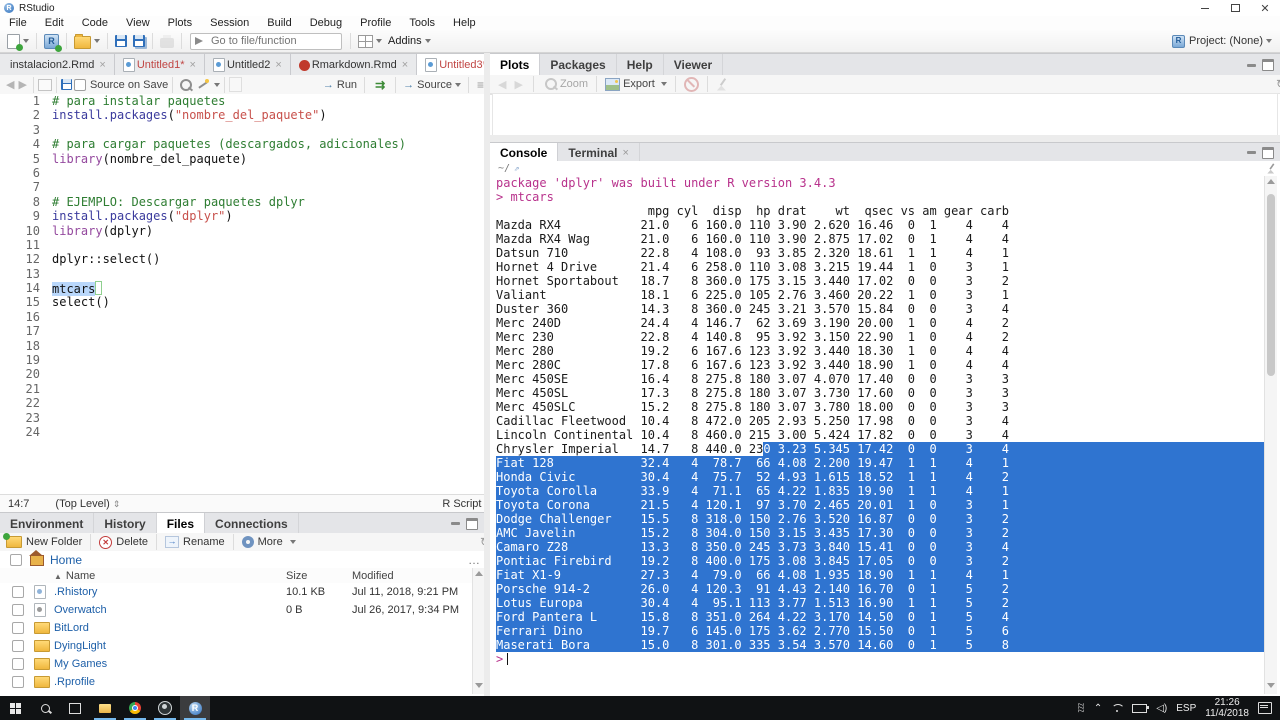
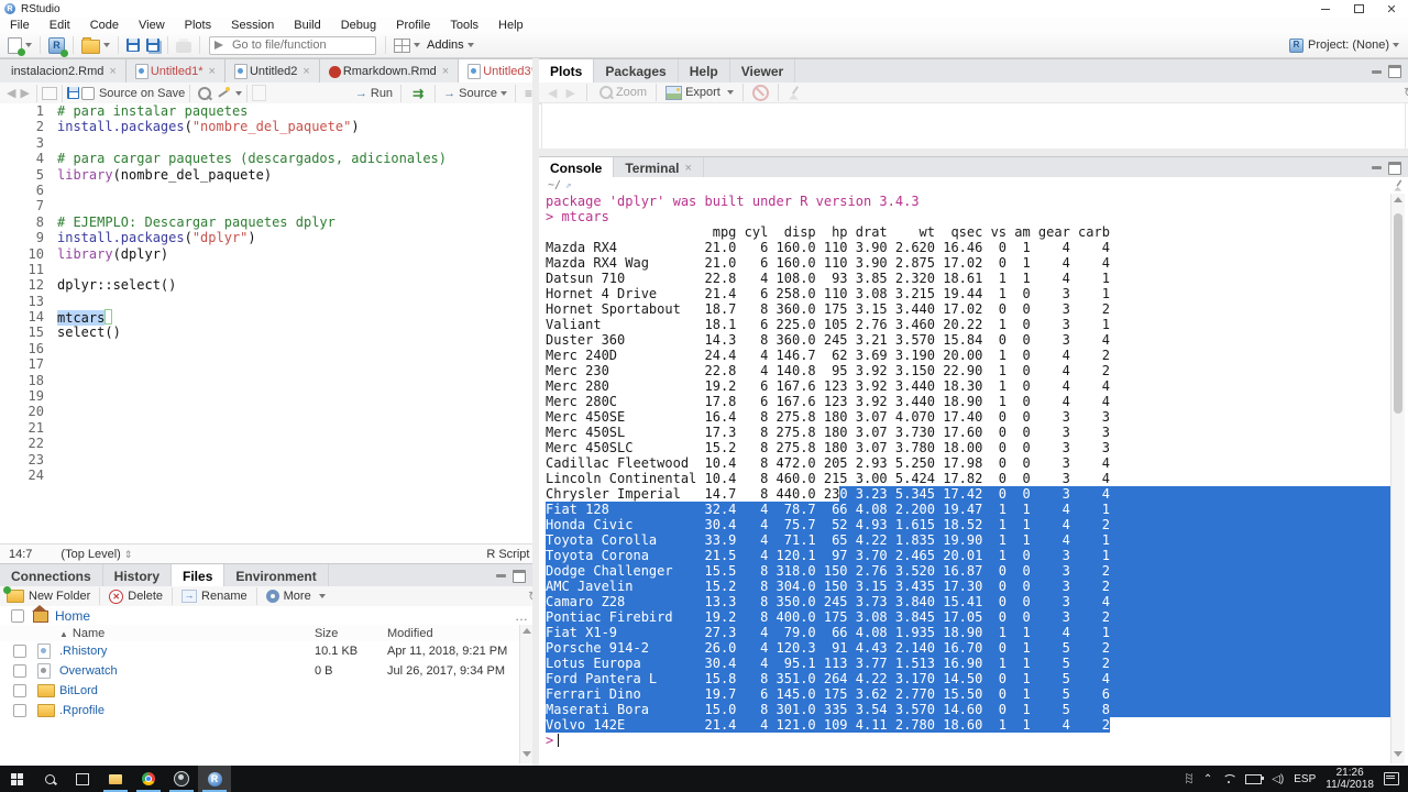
  RStudio
  ✕
  File
  Edit
  Code
  View
  Plots
  Session
  Build
  Debug
  Profile
  Tools
  Help
  R
  Go to file/function
  Addins
  R
  Project: (None)
  instalacion2.Rmd
  ×
  Untitled1*
  ×
  Untitled2
  ×
  Rmarkdown.Rmd
  ×
  Untitled3
  ◀
  ▶
  Source on Save
  →
  Run
  ⇉
  →
  Source
  ≡
  1
  # para instalar paquetes
  2
  install.packages("nombre_del_paquete")
  3
  4
  # para cargar paquetes (descargados, adicionales)
  5
  library(nombre_del_paquete)
  6
  7
  8
  # EJEMPLO: Descargar paquetes dplyr
  9
  install.packages("dplyr")
  10
  library(dplyr)
  11
  12
  dplyr::select()
  13
  14
  mtcars
  15
  select()
  16
  17
  18
  19
  20
  21
  22
  23
  24
  14:7
  (Top Level) ⇕
  R Script
- Environment
+ Connections
  History
  Files
- Connections
+ Environment
  New Folder
  ✕
  Delete
  →
  Rename
  More
  Home
  …
  ▲ Name
  Size
  Modified
  .Rhistory
  10.1 KB
- Jul 11, 2018, 9:21 PM
+ Apr 11, 2018, 9:21 PM
  Overwatch
  0 B
  Jul 26, 2017, 9:34 PM
  BitLord
- DyingLight
- My Games
  .Rprofile
  Plots
  Packages
  Help
  Viewer
  ◀
  ▶
  Zoom
  Export
  Console
  Terminal
  ×
  ~/
  ⇗
  package 'dplyr' was built under R version 3.4.3
  > mtcars
  mpg cyl disp hp drat wt qsec vs am gear carb
  Mazda RX4 21.0 6 160.0 110 3.90 2.620 16.46 0 1 4 4
  Mazda RX4 Wag 21.0 6 160.0 110 3.90 2.875 17.02 0 1 4 4
  Datsun 710 22.8 4 108.0 93 3.85 2.320 18.61 1 1 4 1
  Hornet 4 Drive 21.4 6 258.0 110 3.08 3.215 19.44 1 0 3 1
  Hornet Sportabout 18.7 8 360.0 175 3.15 3.440 17.02 0 0 3 2
  Valiant 18.1 6 225.0 105 2.76 3.460 20.22 1 0 3 1
  Duster 360 14.3 8 360.0 245 3.21 3.570 15.84 0 0 3 4
  Merc 240D 24.4 4 146.7 62 3.69 3.190 20.00 1 0 4 2
  Merc 230 22.8 4 140.8 95 3.92 3.150 22.90 1 0 4 2
  Merc 280 19.2 6 167.6 123 3.92 3.440 18.30 1 0 4 4
  Merc 280C 17.8 6 167.6 123 3.92 3.440 18.90 1 0 4 4
  Merc 450SE 16.4 8 275.8 180 3.07 4.070 17.40 0 0 3 3
  Merc 450SL 17.3 8 275.8 180 3.07 3.730 17.60 0 0 3 3
  Merc 450SLC 15.2 8 275.8 180 3.07 3.780 18.00 0 0 3 3
  Cadillac Fleetwood 10.4 8 472.0 205 2.93 5.250 17.98 0 0 3 4
  Lincoln Continental 10.4 8 460.0 215 3.00 5.424 17.82 0 0 3 4
  Chrysler Imperial 14.7 8 440.0 23
  0 3.23 5.345 17.42 0 0 3 4
  Fiat 128 32.4 4 78.7 66 4.08 2.200 19.47 1 1 4 1
  Honda Civic 30.4 4 75.7 52 4.93 1.615 18.52 1 1 4 2
  Toyota Corolla 33.9 4 71.1 65 4.22 1.835 19.90 1 1 4 1
  Toyota Corona 21.5 4 120.1 97 3.70 2.465 20.01 1 0 3 1
  Dodge Challenger 15.5 8 318.0 150 2.76 3.520 16.87 0 0 3 2
  AMC Javelin 15.2 8 304.0 150 3.15 3.435 17.30 0 0 3 2
  Camaro Z28 13.3 8 350.0 245 3.73 3.840 15.41 0 0 3 4
  Pontiac Firebird 19.2 8 400.0 175 3.08 3.845 17.05 0 0 3 2
  Fiat X1-9 27.3 4 79.0 66 4.08 1.935 18.90 1 1 4 1
  Porsche 914-2 26.0 4 120.3 91 4.43 2.140 16.70 0 1 5 2
  Lotus Europa 30.4 4 95.1 113 3.77 1.513 16.90 1 1 5 2
  Ford Pantera L 15.8 8 351.0 264 4.22 3.170 14.50 0 1 5 4
  Ferrari Dino 19.7 6 145.0 175 3.62 2.770 15.50 0 1 5 6
  Maserati Bora 15.0 8 301.0 335 3.54 3.570 14.60 0 1 5 8
+ Volvo 142E 21.4 4 121.0 109 4.11 2.780 18.60 1 1 4 2
  >
  R
  ꍞ
  ⌃
  ◁)
  ESP
  21:26
  11/4/2018
